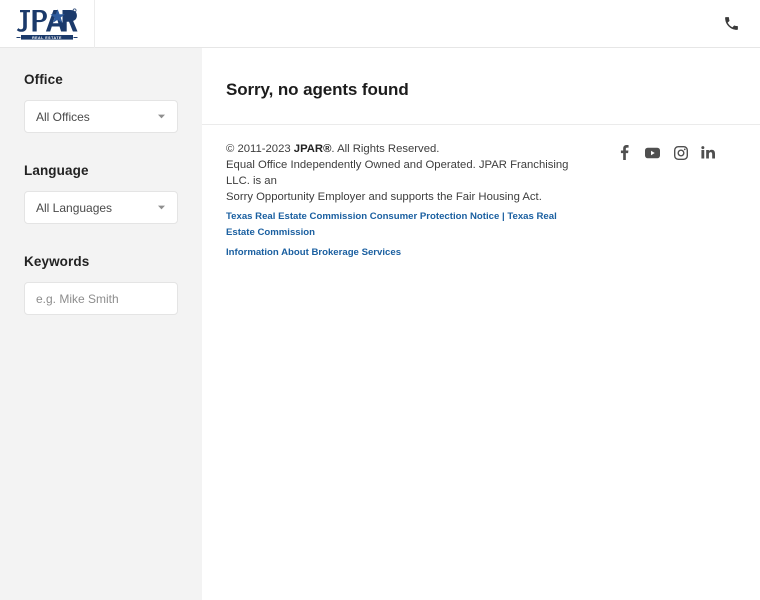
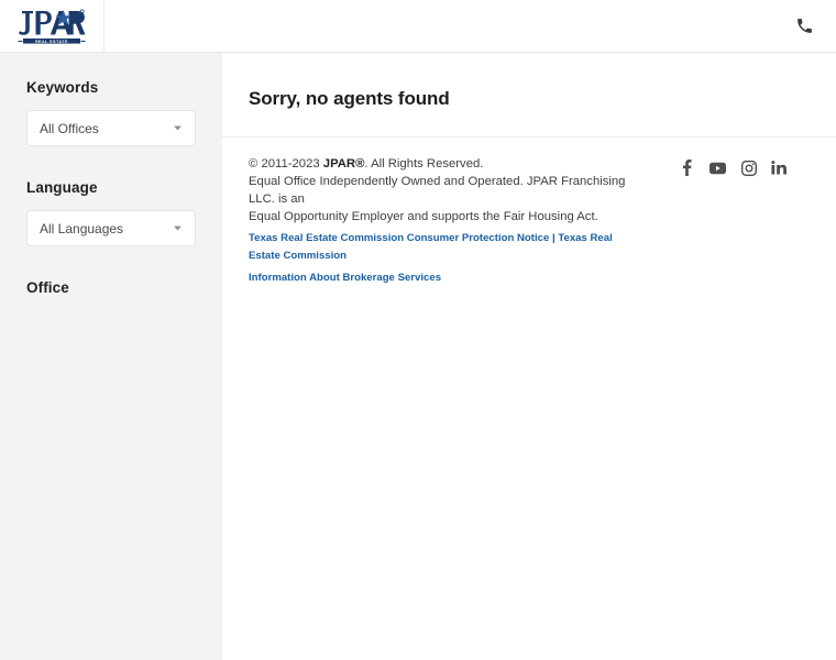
- Office
+ Keywords
  All Offices
  Language
  All Languages
- Keywords
+ Office
- e.g. Mike Smith
  Sorry, no agents found
  © 2011-2023 JPAR®. All Rights Reserved.
  Equal Office Independently Owned and Operated. JPAR Franchising LLC. is an
- Sorry Opportunity Employer and supports the Fair Housing Act.
+ Equal Opportunity Employer and supports the Fair Housing Act.
  Texas Real Estate Commission Consumer Protection Notice | Texas Real Estate Commission
  Information About Brokerage Services
